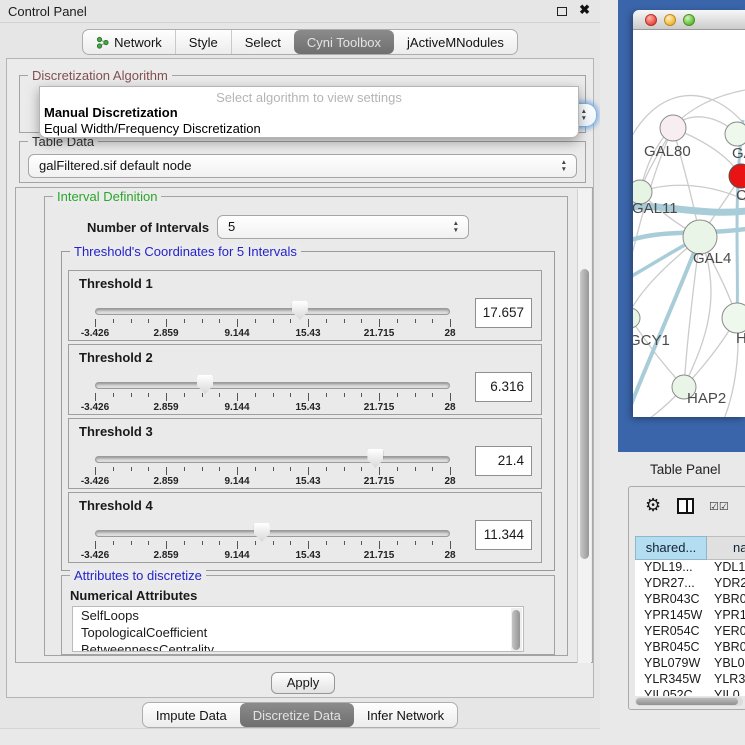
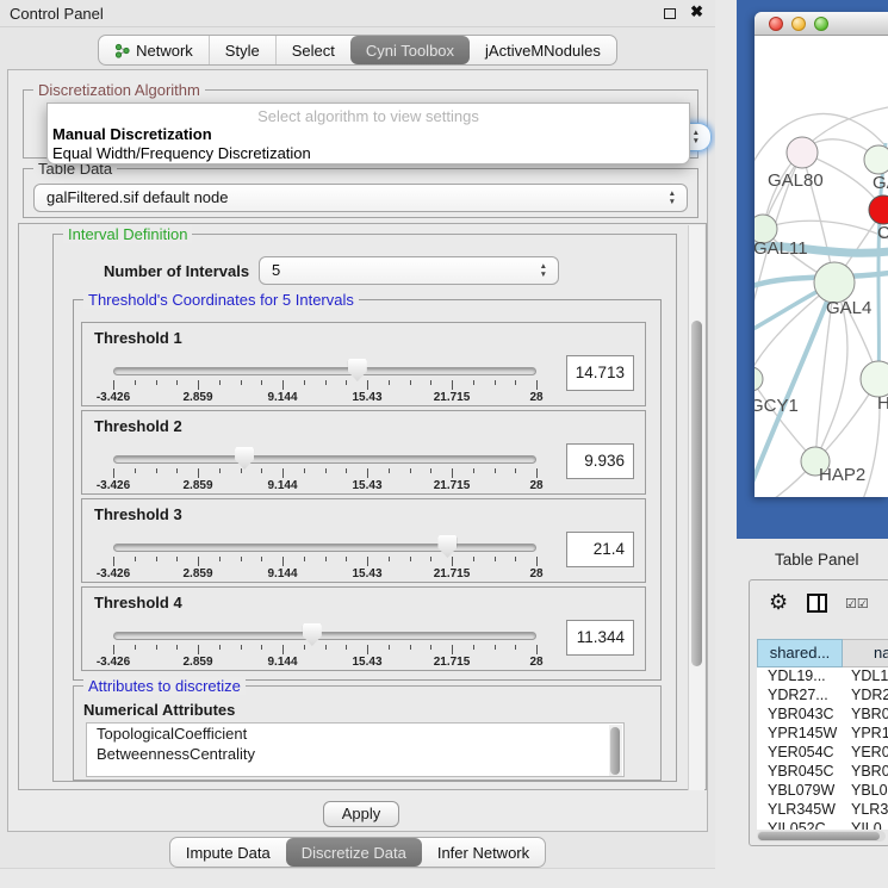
  Control Panel
  ✖
  Network
  Style
  Select
  Cyni Toolbox
  jActiveMNodules
  Discretization Algorithm
  Select algorithm to view settings
  Manual Discretization
  Equal Width/Frequency Discretization
  Table Data
  galFiltered.sif default node
  Interval Definition
  Number of Intervals
  5
  Threshold's Coordinates for 5 Intervals
  Threshold 1
  -3.426
  2.859
  9.144
  15.43
  21.715
  28
- 17.657
+ 14.713
  Threshold 2
  -3.426
  2.859
  9.144
  15.43
  21.715
  28
- 6.316
+ 9.936
  Threshold 3
  -3.426
  2.859
  9.144
  15.43
  21.715
  28
  21.4
  Threshold 4
  -3.426
  2.859
  9.144
  15.43
  21.715
  28
  11.344
  Attributes to discretize
  Numerical Attributes
- SelfLoops
  TopologicalCoefficient
  BetweennessCentrality
  Apply
  Impute Data
  Discretize Data
  Infer Network
  GAL80
  C
  GAL11
  GAL4
  GCY1
  H
  HAP2
  Table Panel
  ⚙
  ☑☑
  shared...
  na
  YDL19...
  YDL1
  YDR27...
  YDR2
  YBR043C
  YBR0
  YPR145W
  YPR1
  YER054C
  YER0
  YBR045C
  YBR0
  YBL079W
  YBL0
  YLR345W
  YLR3
  YIL052C
  YIL0
